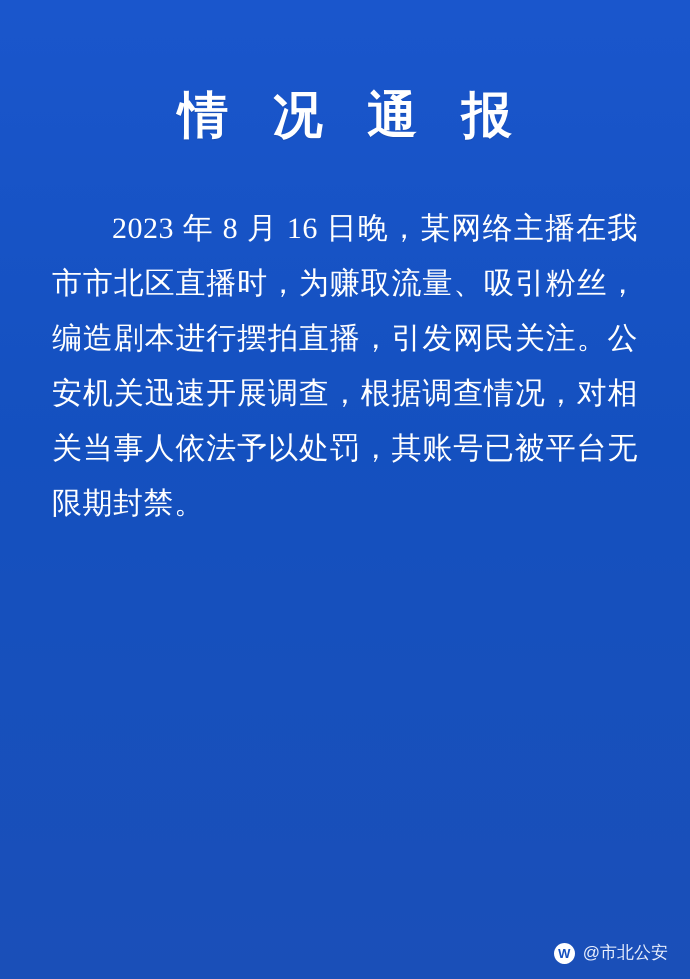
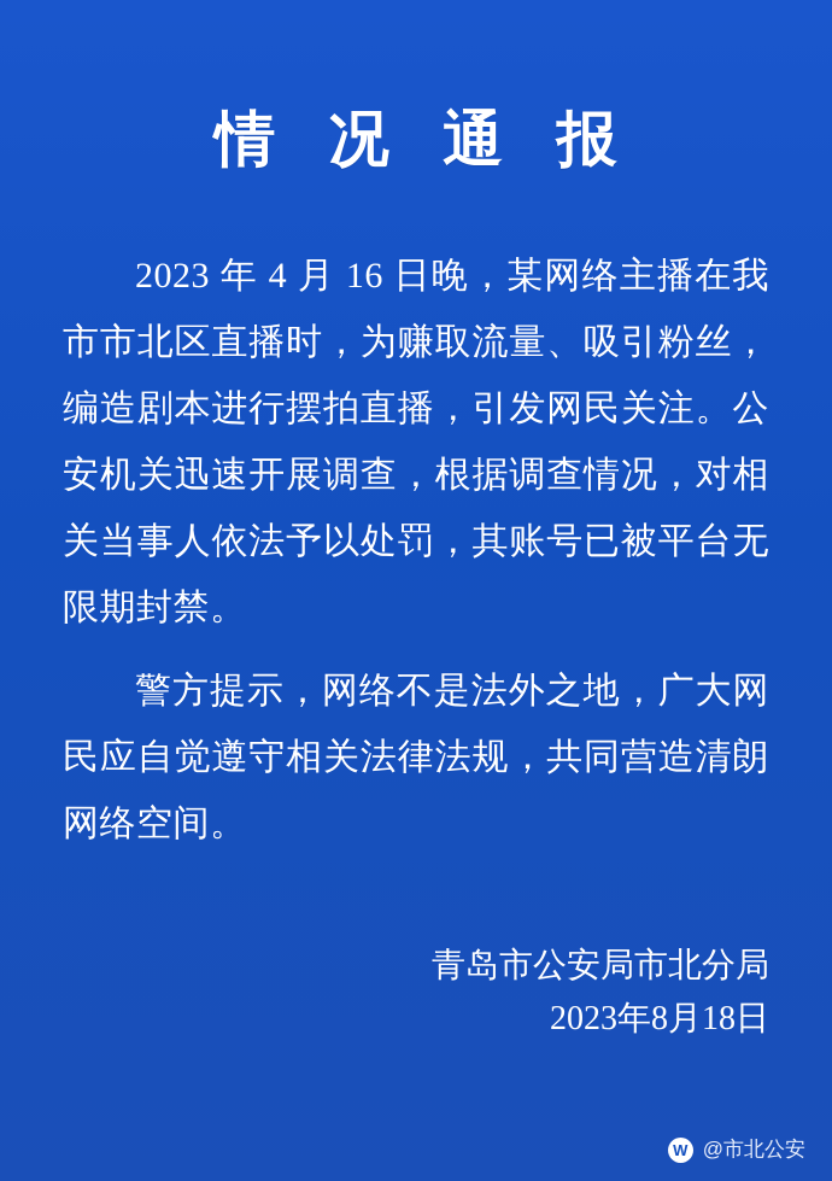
  情 况 通 报
- 2023 年 8 月 16 日晚，某网络主播在我市市北区直播时，为赚取流量、吸引粉丝，编造剧本进行摆拍直播，引发网民关注。公安机关迅速开展调查，根据调查情况，对相关当事人依法予以处罚，其账号已被平台无限期封禁。
+ 2023 年 4 月 16 日晚，某网络主播在我市市北区直播时，为赚取流量、吸引粉丝，编造剧本进行摆拍直播，引发网民关注。公安机关迅速开展调查，根据调查情况，对相关当事人依法予以处罚，其账号已被平台无限期封禁。
+ 警方提示，网络不是法外之地，广大网民应自觉遵守相关法律法规，共同营造清朗网络空间。
+ 青岛市公安局市北分局
+ 2023年8月18日
  W
  @市北公安
